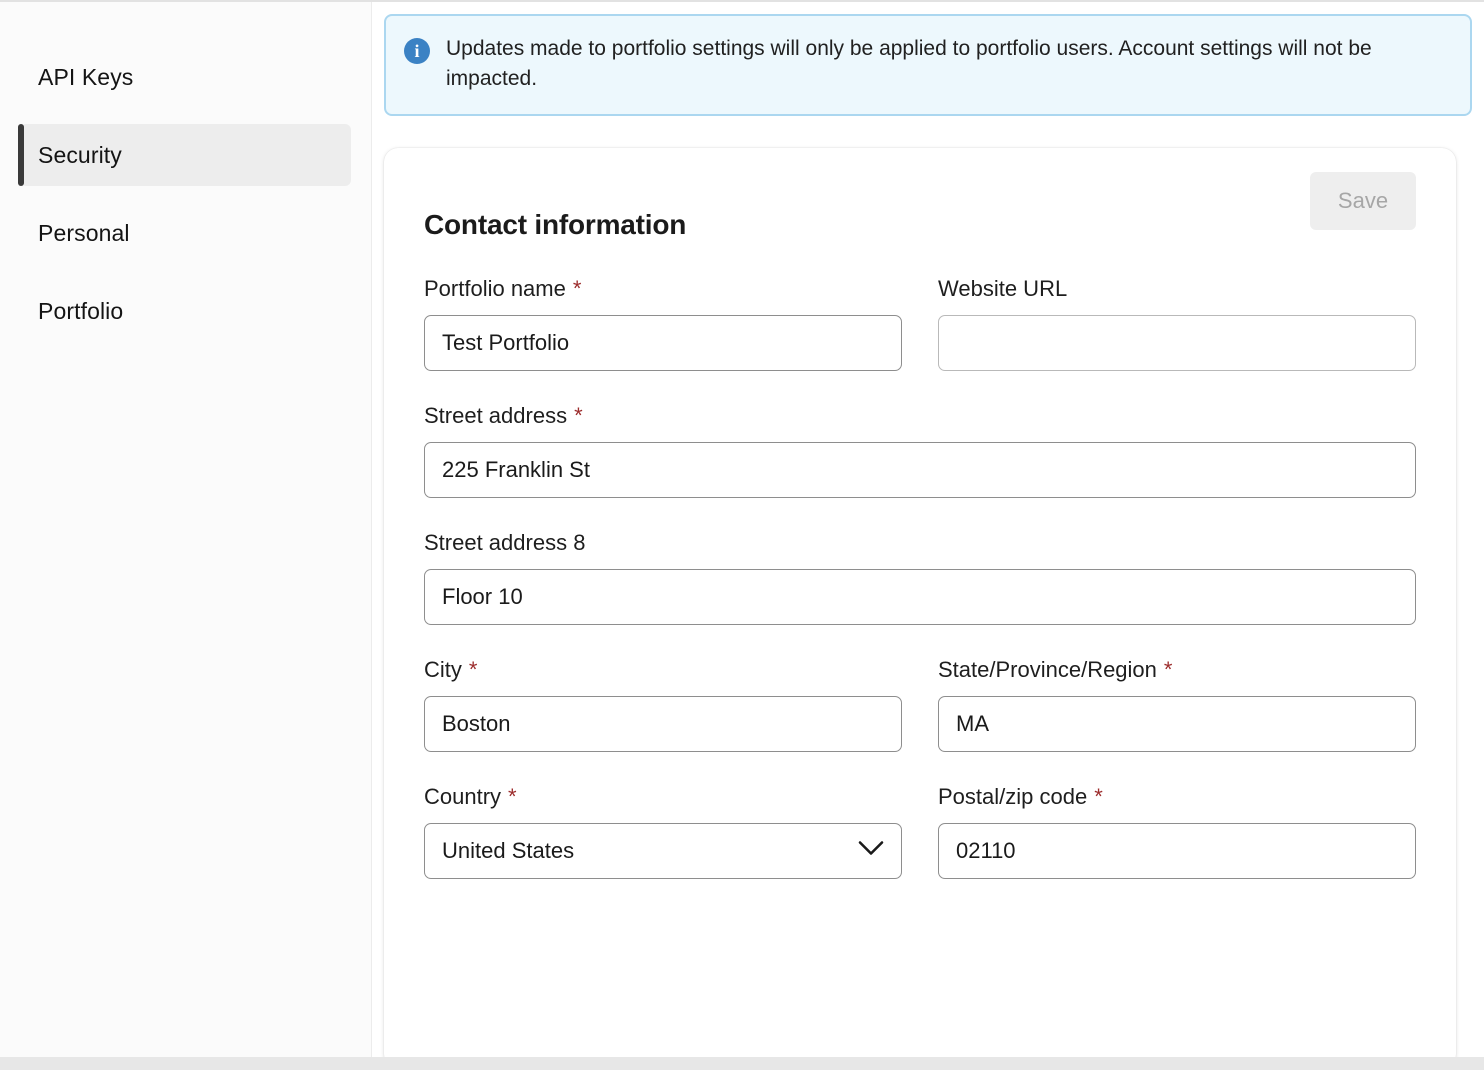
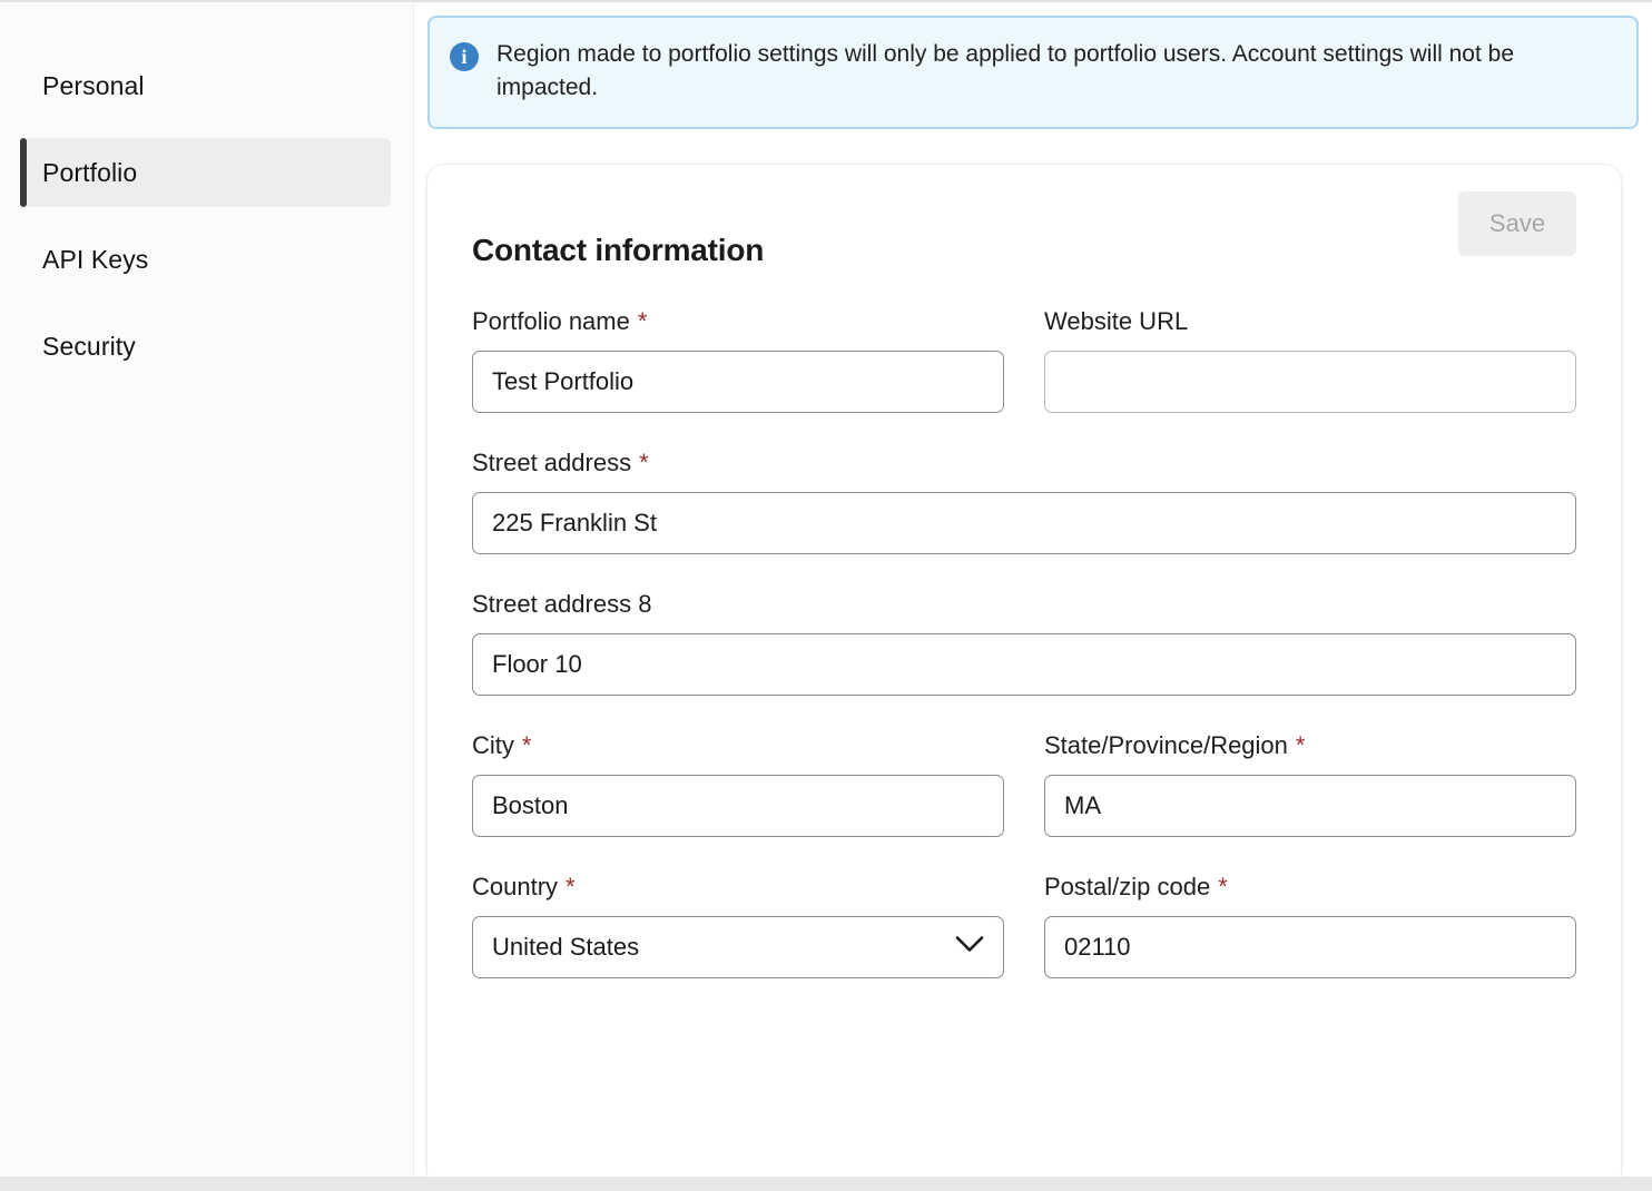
- API Keys
+ Personal
- Security
+ Portfolio
- Personal
+ API Keys
- Portfolio
+ Security
  i
- Updates made to portfolio settings will only be applied to portfolio users. Account settings will not be impacted.
+ Region made to portfolio settings will only be applied to portfolio users. Account settings will not be impacted.
  Contact information
  Save
  Portfolio name
  *
  Test Portfolio
  Website URL
  Street address
  *
  225 Franklin St
  Street address 8
  Floor 10
  City
  *
  Boston
  State/Province/Region
  *
  MA
  Country
  *
  United States
  Postal/zip code
  *
  02110
